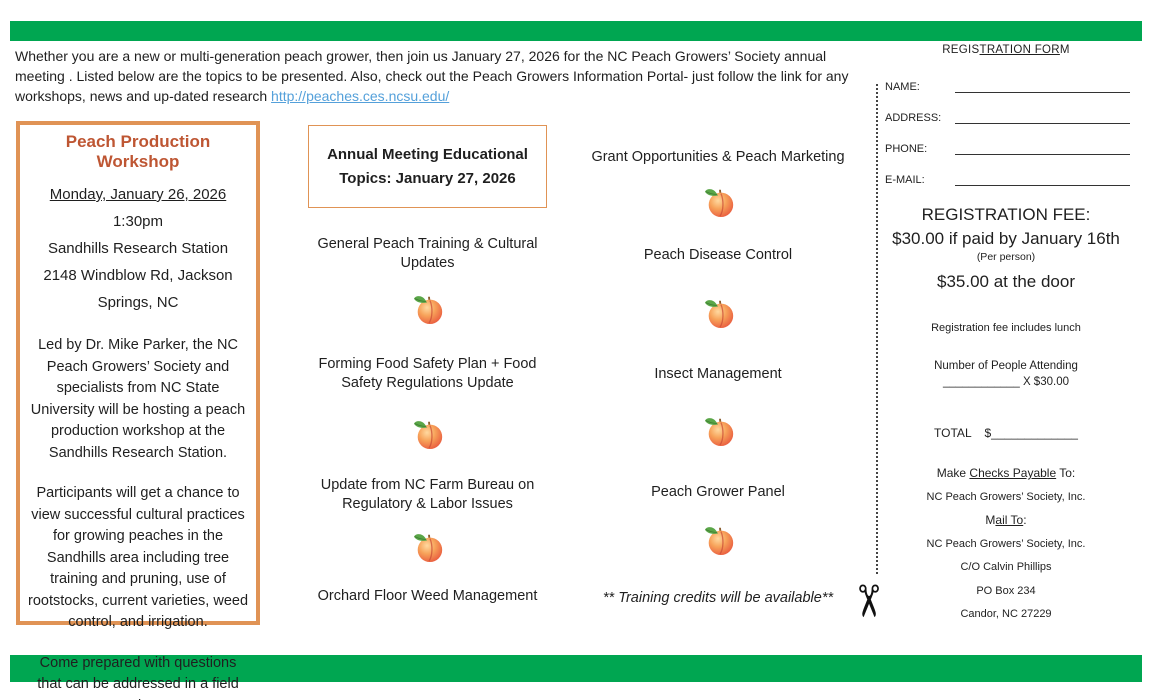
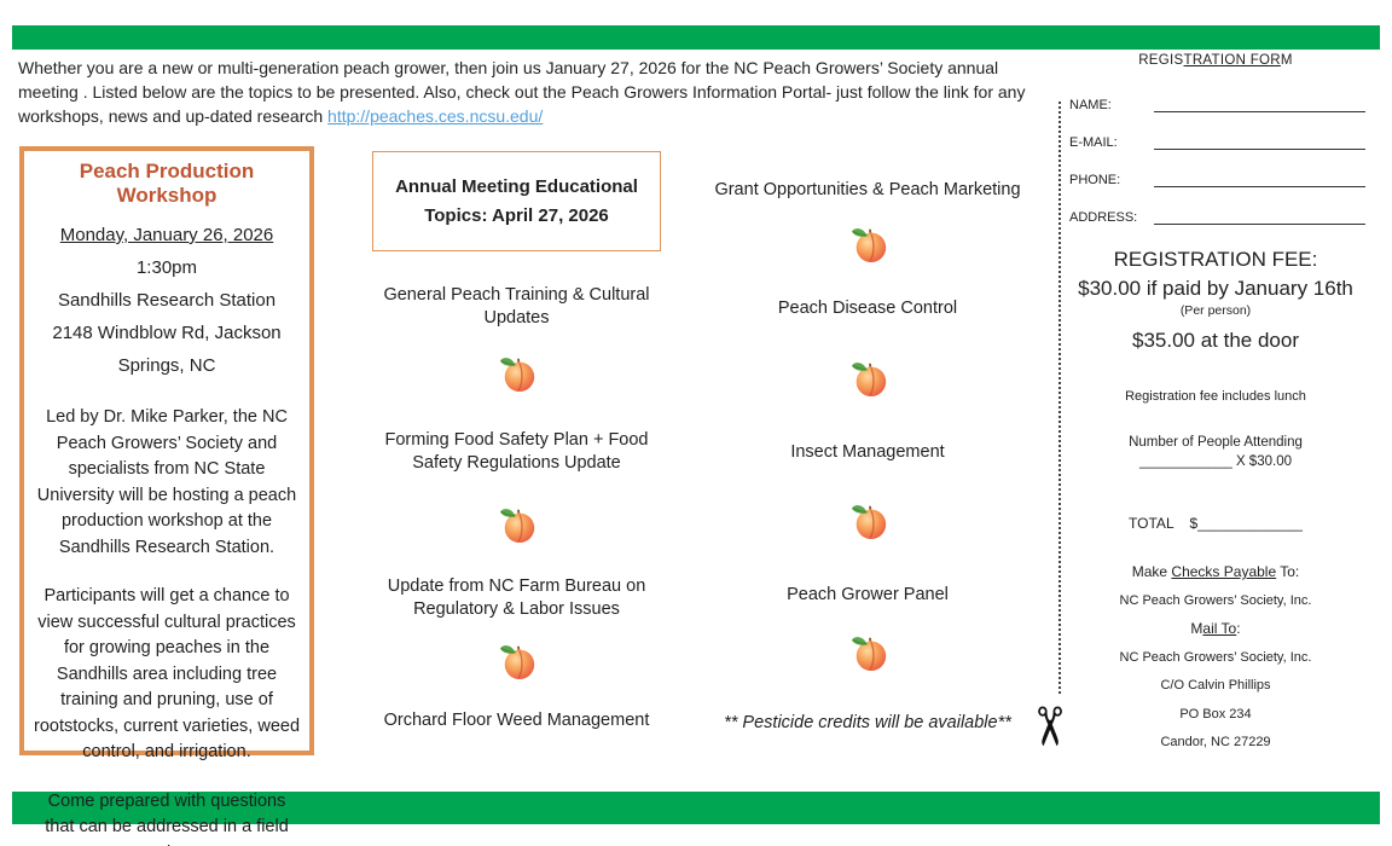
  Whether you are a new or multi-generation peach grower, then join us January 27, 2026 for the NC Peach Growers’ Society annual meeting . Listed below are the topics to be presented. Also, check out the Peach Growers Information Portal- just follow the link for any workshops, news and up-dated research http://peaches.ces.ncsu.edu/
  Peach Production Workshop
  Monday, January 26, 2026
  1:30pm
  Sandhills Research Station
  2148 Windblow Rd, Jackson Springs, NC
  Led by Dr. Mike Parker, the NC Peach Growers’ Society and specialists from NC State University will be hosting a peach production workshop at the Sandhills Research Station.
  Participants will get a chance to view successful cultural practices for growing peaches in the Sandhills area including tree training and pruning, use of rootstocks, current varieties, weed control, and irrigation.
  Come prepared with questions that can be addressed in a field
- Annual Meeting Educational Topics: January 27, 2026
+ Annual Meeting Educational Topics: April 27, 2026
  General Peach Training & Cultural Updates
  Forming Food Safety Plan + Food Safety Regulations Update
  Update from NC Farm Bureau on Regulatory & Labor Issues
  Orchard Floor Weed Management
  Grant Opportunities & Peach Marketing
  Peach Disease Control
  Insect Management
  Peach Grower Panel
- ** Training credits will be available**
+ ** Pesticide credits will be available**
  REGISTRATION FORM
  NAME:
- ADDRESS:
+ E-MAIL:
  PHONE:
- E-MAIL:
+ ADDRESS:
  REGISTRATION FEE:
  $30.00 if paid by January 16th
  (Per person)
  $35.00 at the door
  Registration fee includes lunch
  Number of People Attending
  ____________ X $30.00
  TOTAL $_____________
  Make Checks Payable To:
  NC Peach Growers’ Society, Inc.
  Mail To:
  NC Peach Growers’ Society, Inc.
  C/O Calvin Phillips
  PO Box 234
  Candor, NC 27229
